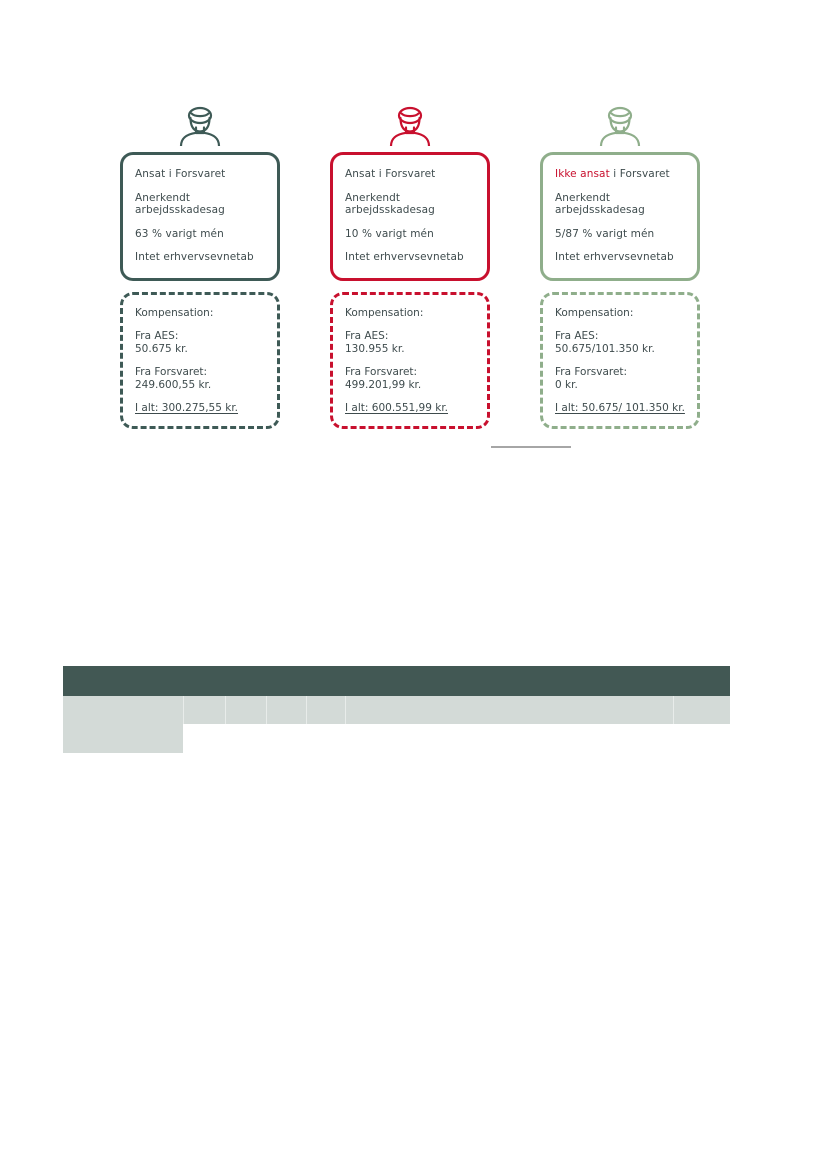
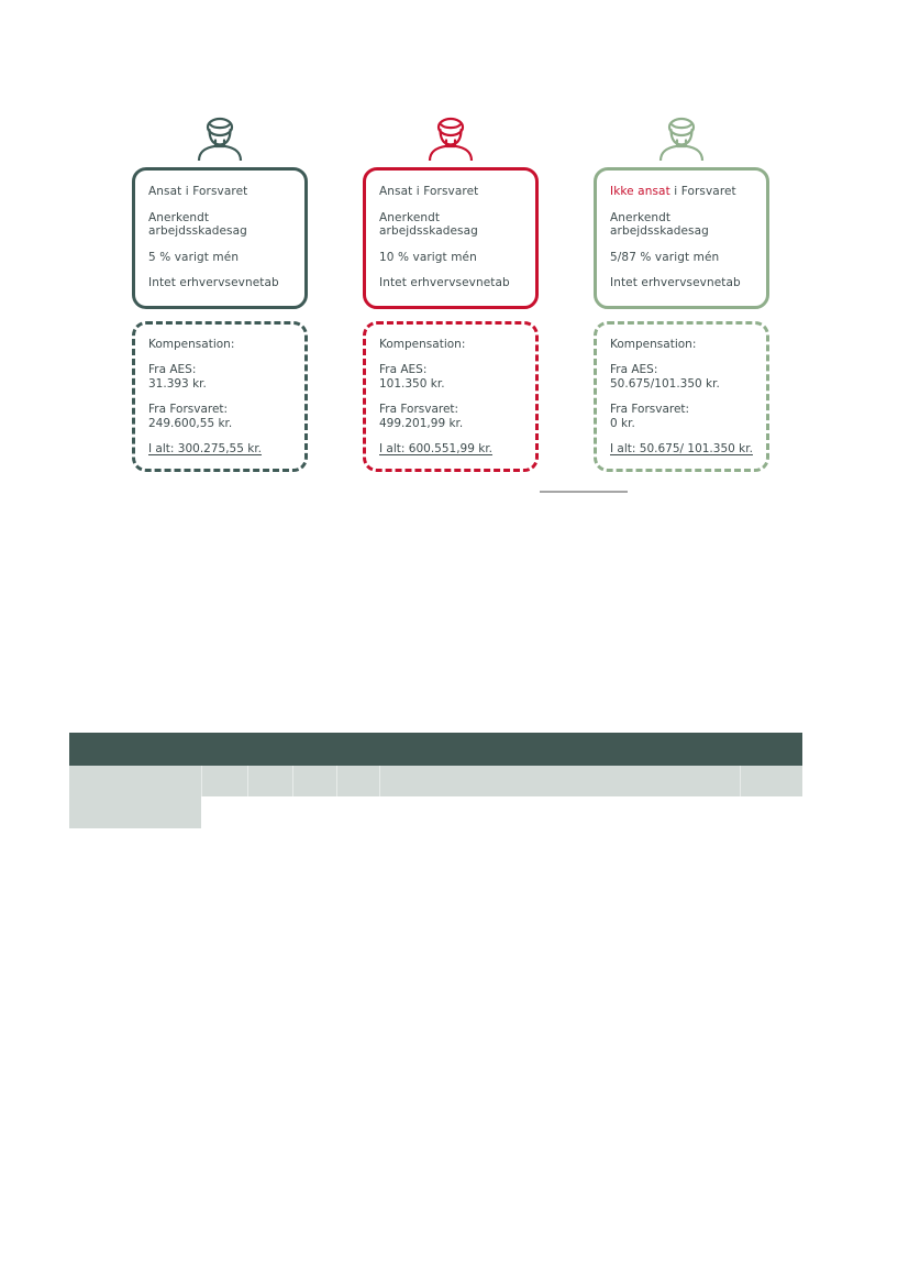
  Ansat i Forsvaret
  Anerkendt
  arbejdsskadesag
- 63 % varigt mén
+ 5 % varigt mén
  Intet erhvervsevnetab
  Kompensation:
  Fra AES:
- 50.675 kr.
+ 31.393 kr.
  Fra Forsvaret:
  249.600,55 kr.
  I alt: 300.275,55 kr.
  Ansat i Forsvaret
  Anerkendt
  arbejdsskadesag
  10 % varigt mén
  Intet erhvervsevnetab
  Kompensation:
  Fra AES:
- 130.955 kr.
+ 101.350 kr.
  Fra Forsvaret:
  499.201,99 kr.
  I alt: 600.551,99 kr.
  Ikke ansat i Forsvaret
  Anerkendt
  arbejdsskadesag
  5/87 % varigt mén
  Intet erhvervsevnetab
  Kompensation:
  Fra AES:
  50.675/101.350 kr.
  Fra Forsvaret:
  0 kr.
  I alt: 50.675/ 101.350 kr.
